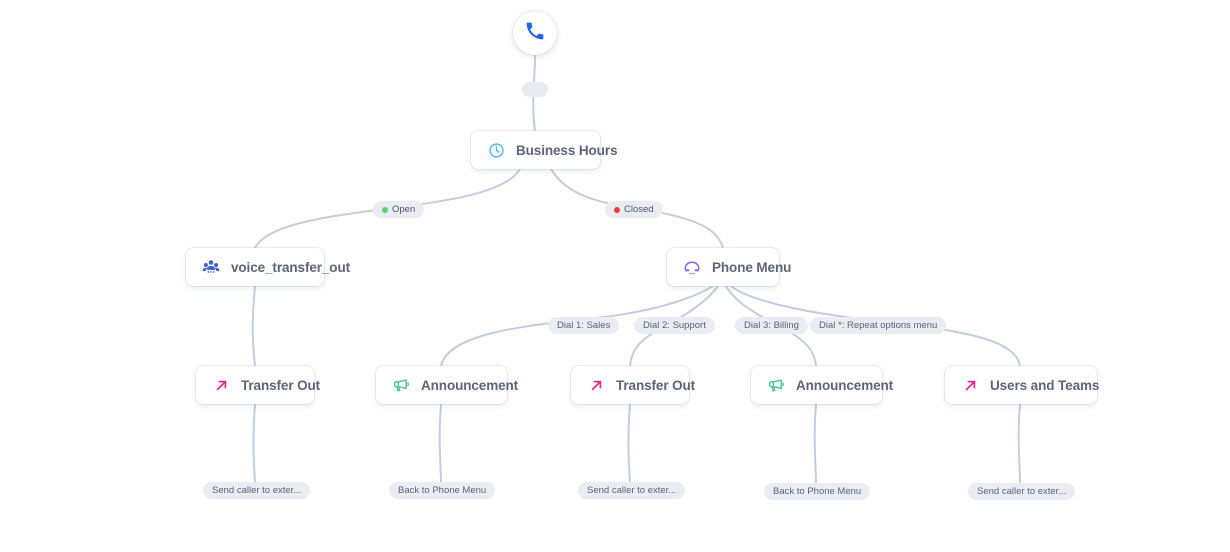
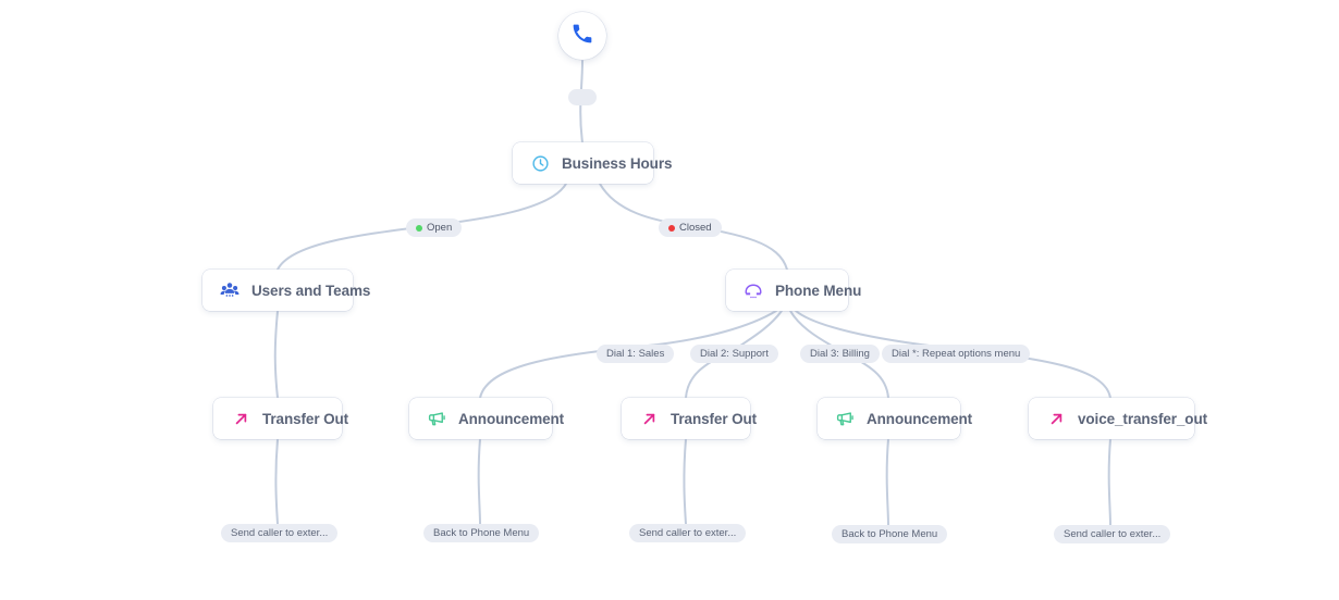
  Business Hours
- voice_transfer_out
+ Users and Teams
  Phone Menu
  Transfer Out
  Announcement
  Transfer Out
  Announcement
- Users and Teams
+ voice_transfer_out
  Open
  Closed
  Dial 1: Sales
  Dial 2: Support
  Dial 3: Billing
  Dial *: Repeat options menu
  Send caller to exter...
  Back to Phone Menu
  Send caller to exter...
  Back to Phone Menu
  Send caller to exter...
